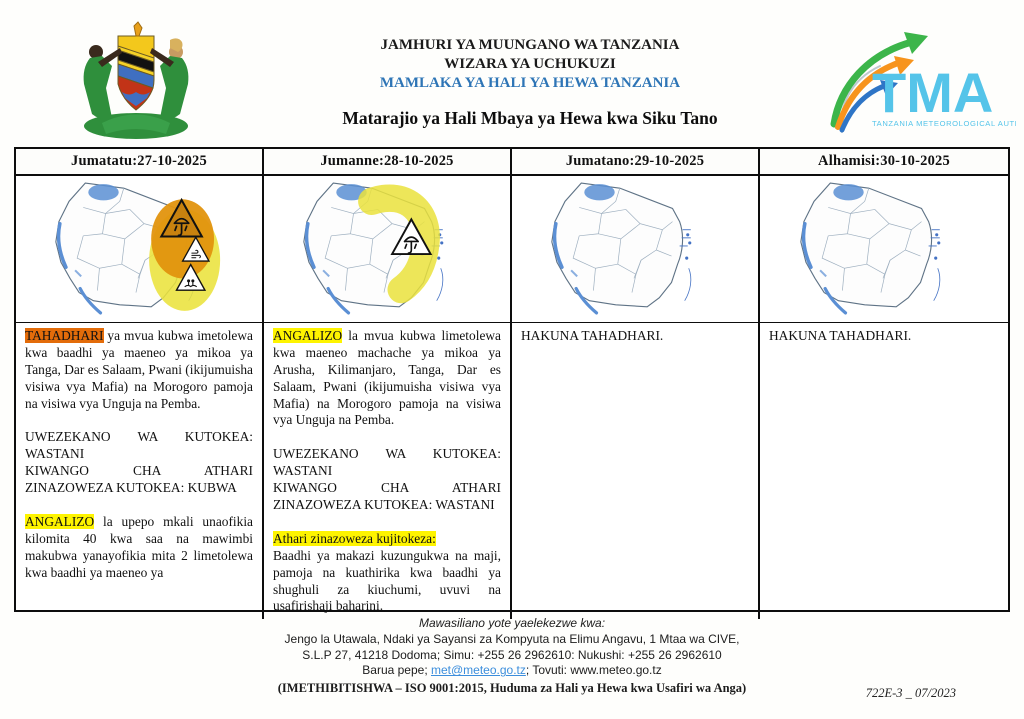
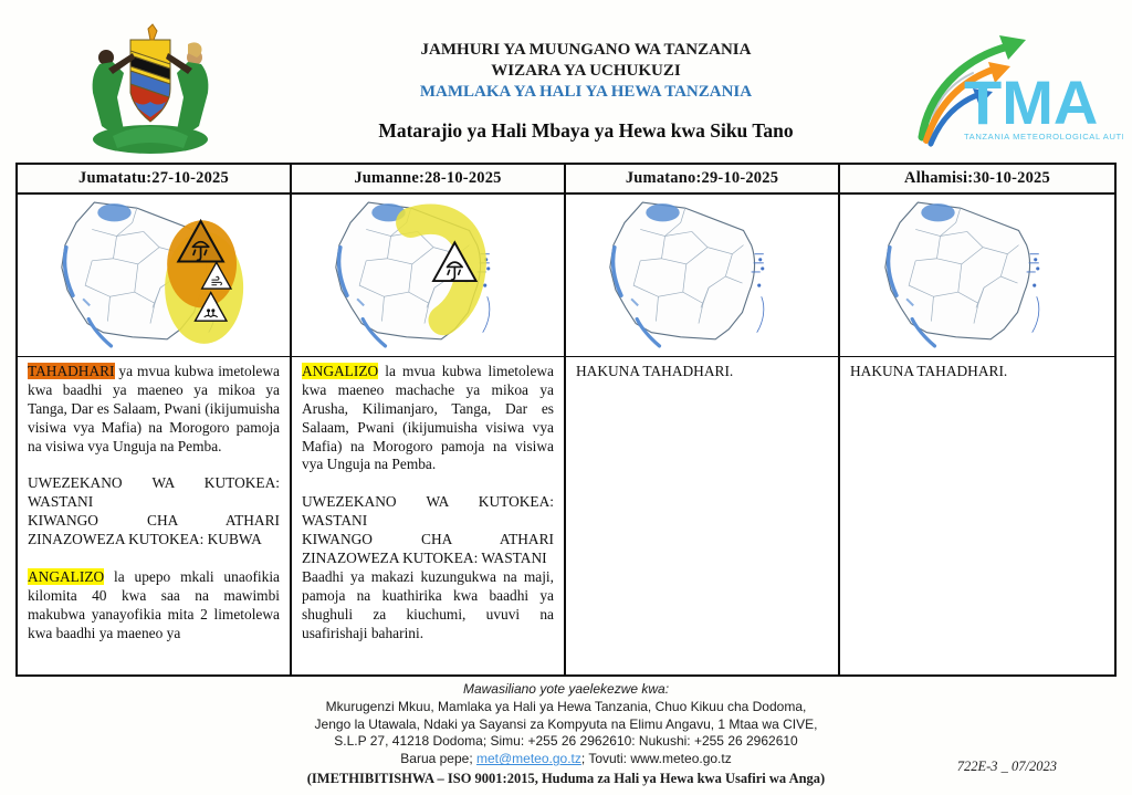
  JAMHURI YA MUUNGANO WA TANZANIA
  WIZARA YA UCHUKUZI
  MAMLAKA YA HALI YA HEWA TANZANIA
  Matarajio ya Hali Mbaya ya Hewa kwa Siku Tano
  TMA
  TANZANIA METEOROLOGICAL AUT
  Jumatatu:27-10-2025
  TAHADHARI ya mvua kubwa imetolewa kwa baadhi ya maeneo ya mikoa ya Tanga, Dar es Salaam, Pwani (ikijumuisha visiwa vya Mafia) na Morogoro pamoja na visiwa vya Unguja na Pemba.
  UWEZEKANO WA KUTOKEA: WASTANI
  KIWANGO CHA ATHARI ZINAZOWEZA KUTOKEA: KUBWA
  ANGALIZO la upepo mkali unaofikia kilomita 40 kwa saa na mawimbi makubwa yanayofikia mita 2 limetolewa kwa baadhi ya maeneo ya
  Jumanne:28-10-2025
  ANGALIZO la mvua kubwa limetolewa kwa maeneo machache ya mikoa ya Arusha, Kilimanjaro, Tanga, Dar es Salaam, Pwani (ikijumuisha visiwa vya Mafia) na Morogoro pamoja na visiwa vya Unguja na Pemba.
  UWEZEKANO WA KUTOKEA: WASTANI
  KIWANGO CHA ATHARI ZINAZOWEZA KUTOKEA: WASTANI
- Athari zinazoweza kujitokeza:
  Baadhi ya makazi kuzungukwa na maji, pamoja na kuathirika kwa baadhi ya shughuli za kiuchumi, uvuvi na usafirishaji baharini.
  Jumatano:29-10-2025
  HAKUNA TAHADHARI.
  Alhamisi:30-10-2025
  HAKUNA TAHADHARI.
  Mawasiliano yote yaelekezwe kwa:
+ Mkurugenzi Mkuu, Mamlaka ya Hali ya Hewa Tanzania, Chuo Kikuu cha Dodoma,
  Jengo la Utawala, Ndaki ya Sayansi za Kompyuta na Elimu Angavu, 1 Mtaa wa CIVE,
  S.L.P 27, 41218 Dodoma; Simu: +255 26 2962610: Nukushi: +255 26 2962610
  Barua pepe; met@meteo.go.tz; Tovuti: www.meteo.go.tz
  (IMETHIBITISHWA – ISO 9001:2015, Huduma za Hali ya Hewa kwa Usafiri wa Anga)
  722E-3 _ 07/2023
